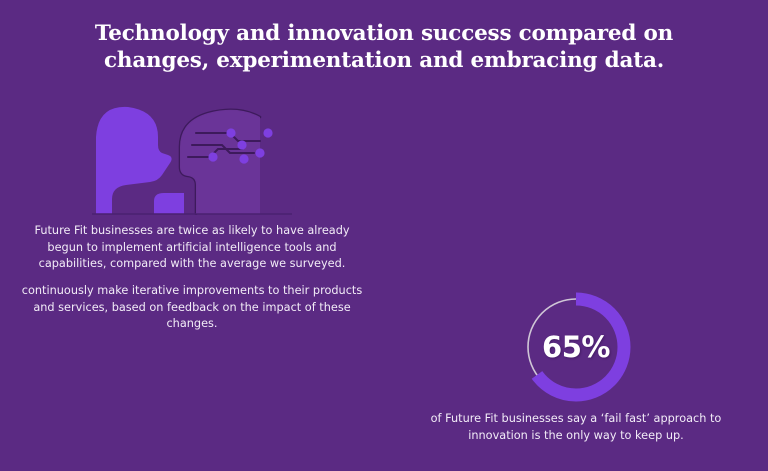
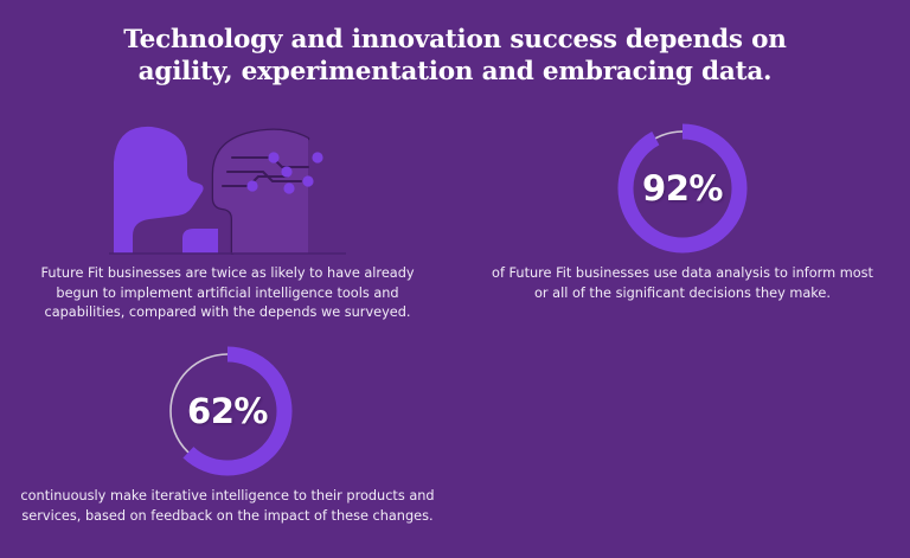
- Technology and innovation success compared on
+ Technology and innovation success depends on
- changes, experimentation and embracing data.
+ agility, experimentation and embracing data.
- Future Fit businesses are twice as likely to have already begun to implement artificial intelligence tools and capabilities, compared with the average we surveyed.
+ Future Fit businesses are twice as likely to have already begun to implement artificial intelligence tools and capabilities, compared with the depends we surveyed.
+ 92%
+ of Future Fit businesses use data analysis to inform most or all of the significant decisions they make.
+ 62%
- continuously make iterative improvements to their products and services, based on feedback on the impact of these changes.
+ continuously make iterative intelligence to their products and services, based on feedback on the impact of these changes.
- 65%
- of Future Fit businesses say a ‘fail fast’ approach to innovation is the only way to keep up.
